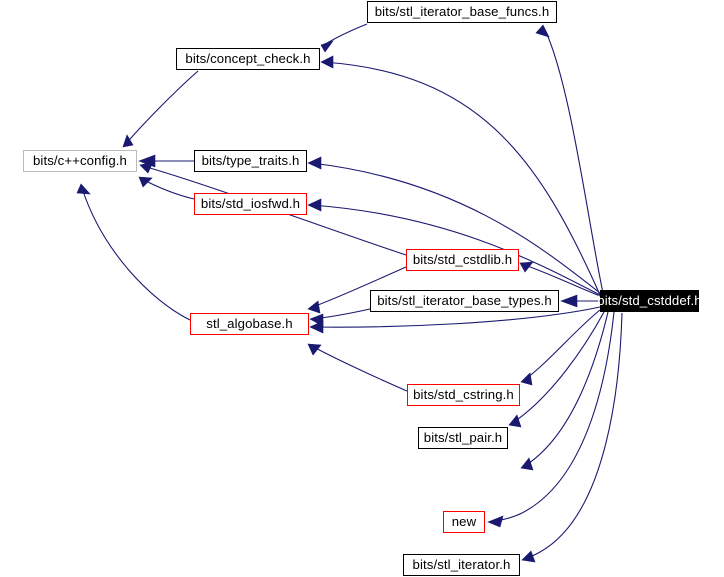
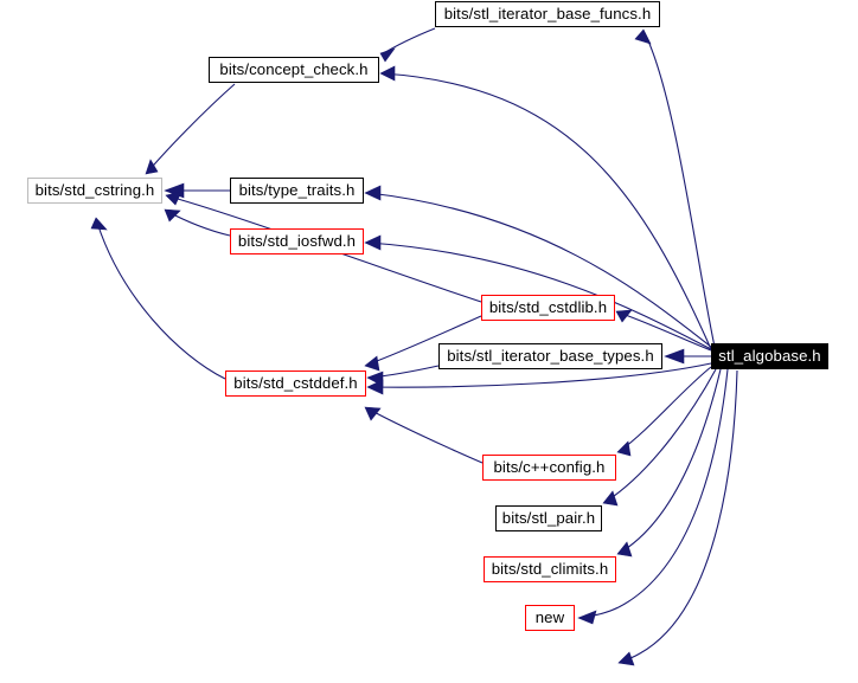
  bits/stl_iterator_base_funcs.h
  bits/concept_check.h
- bits/c++config.h
+ bits/std_cstring.h
  bits/type_traits.h
  bits/std_iosfwd.h
  bits/std_cstdlib.h
  bits/stl_iterator_base_types.h
- stl_algobase.h
+ bits/std_cstddef.h
- bits/std_cstring.h
+ bits/c++config.h
  bits/stl_pair.h
+ bits/std_climits.h
  new
- bits/stl_iterator.h
- bits/std_cstddef.h
+ stl_algobase.h
